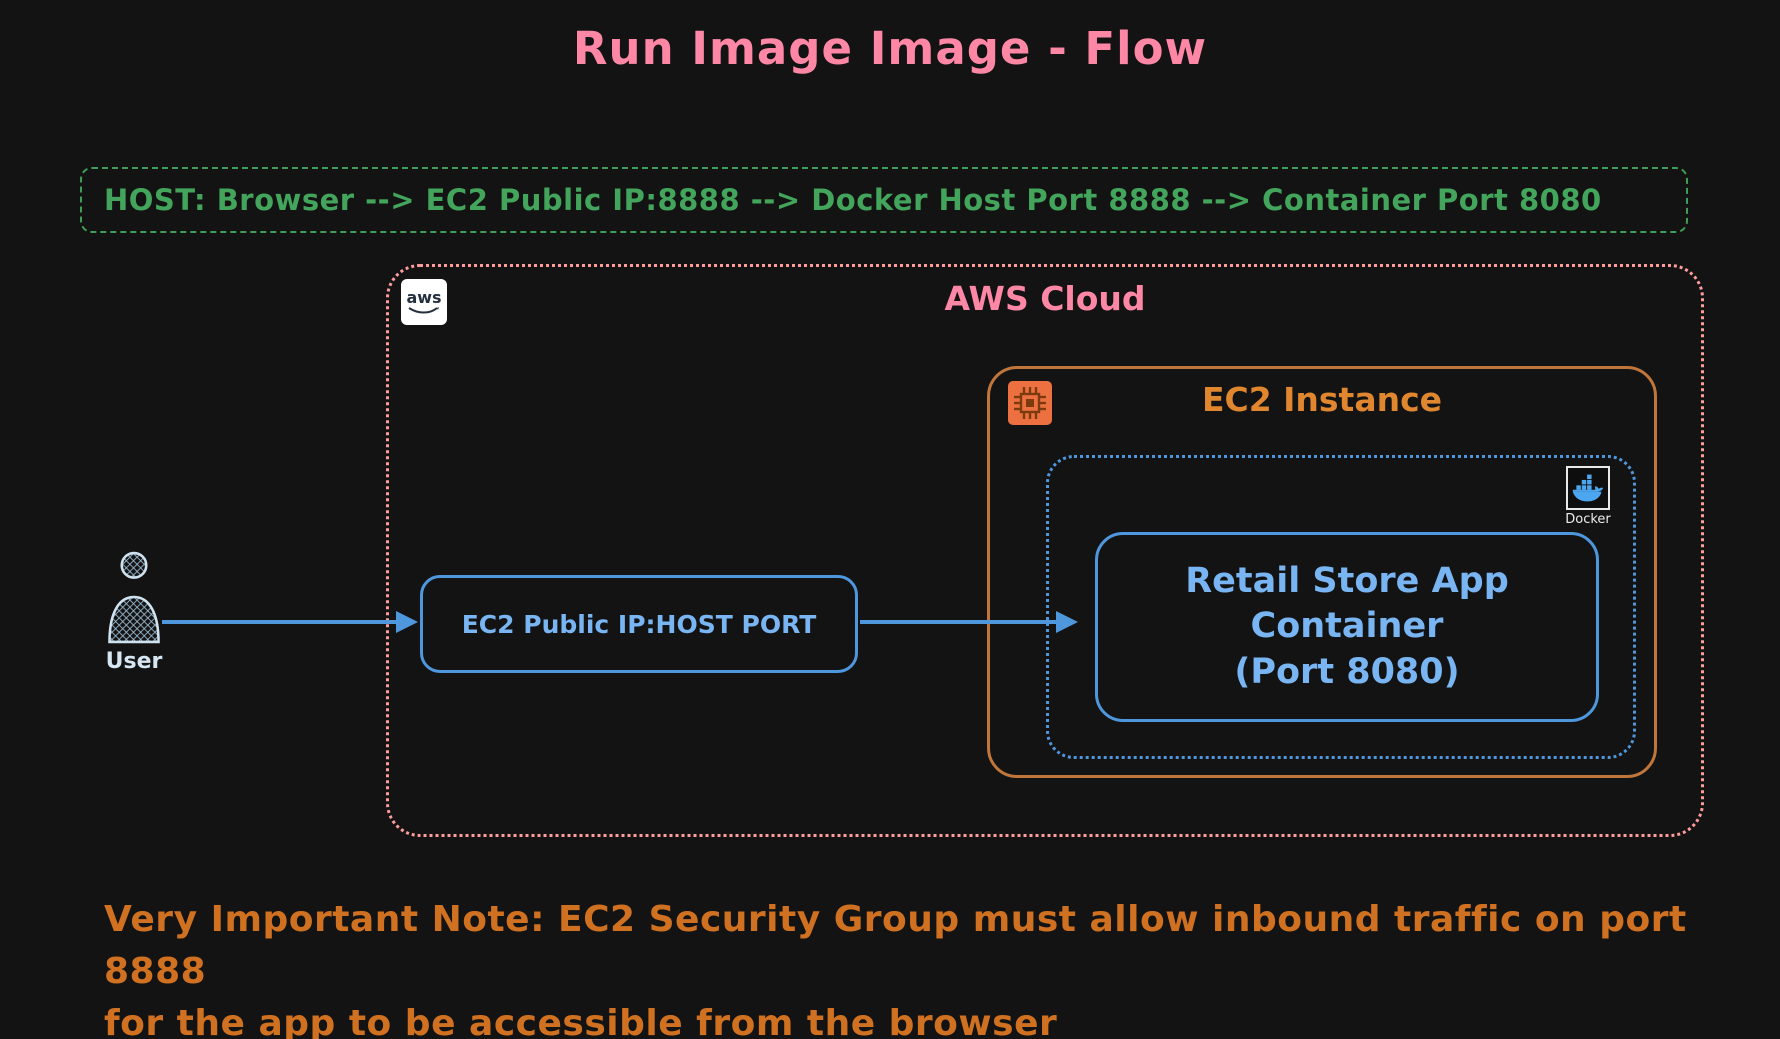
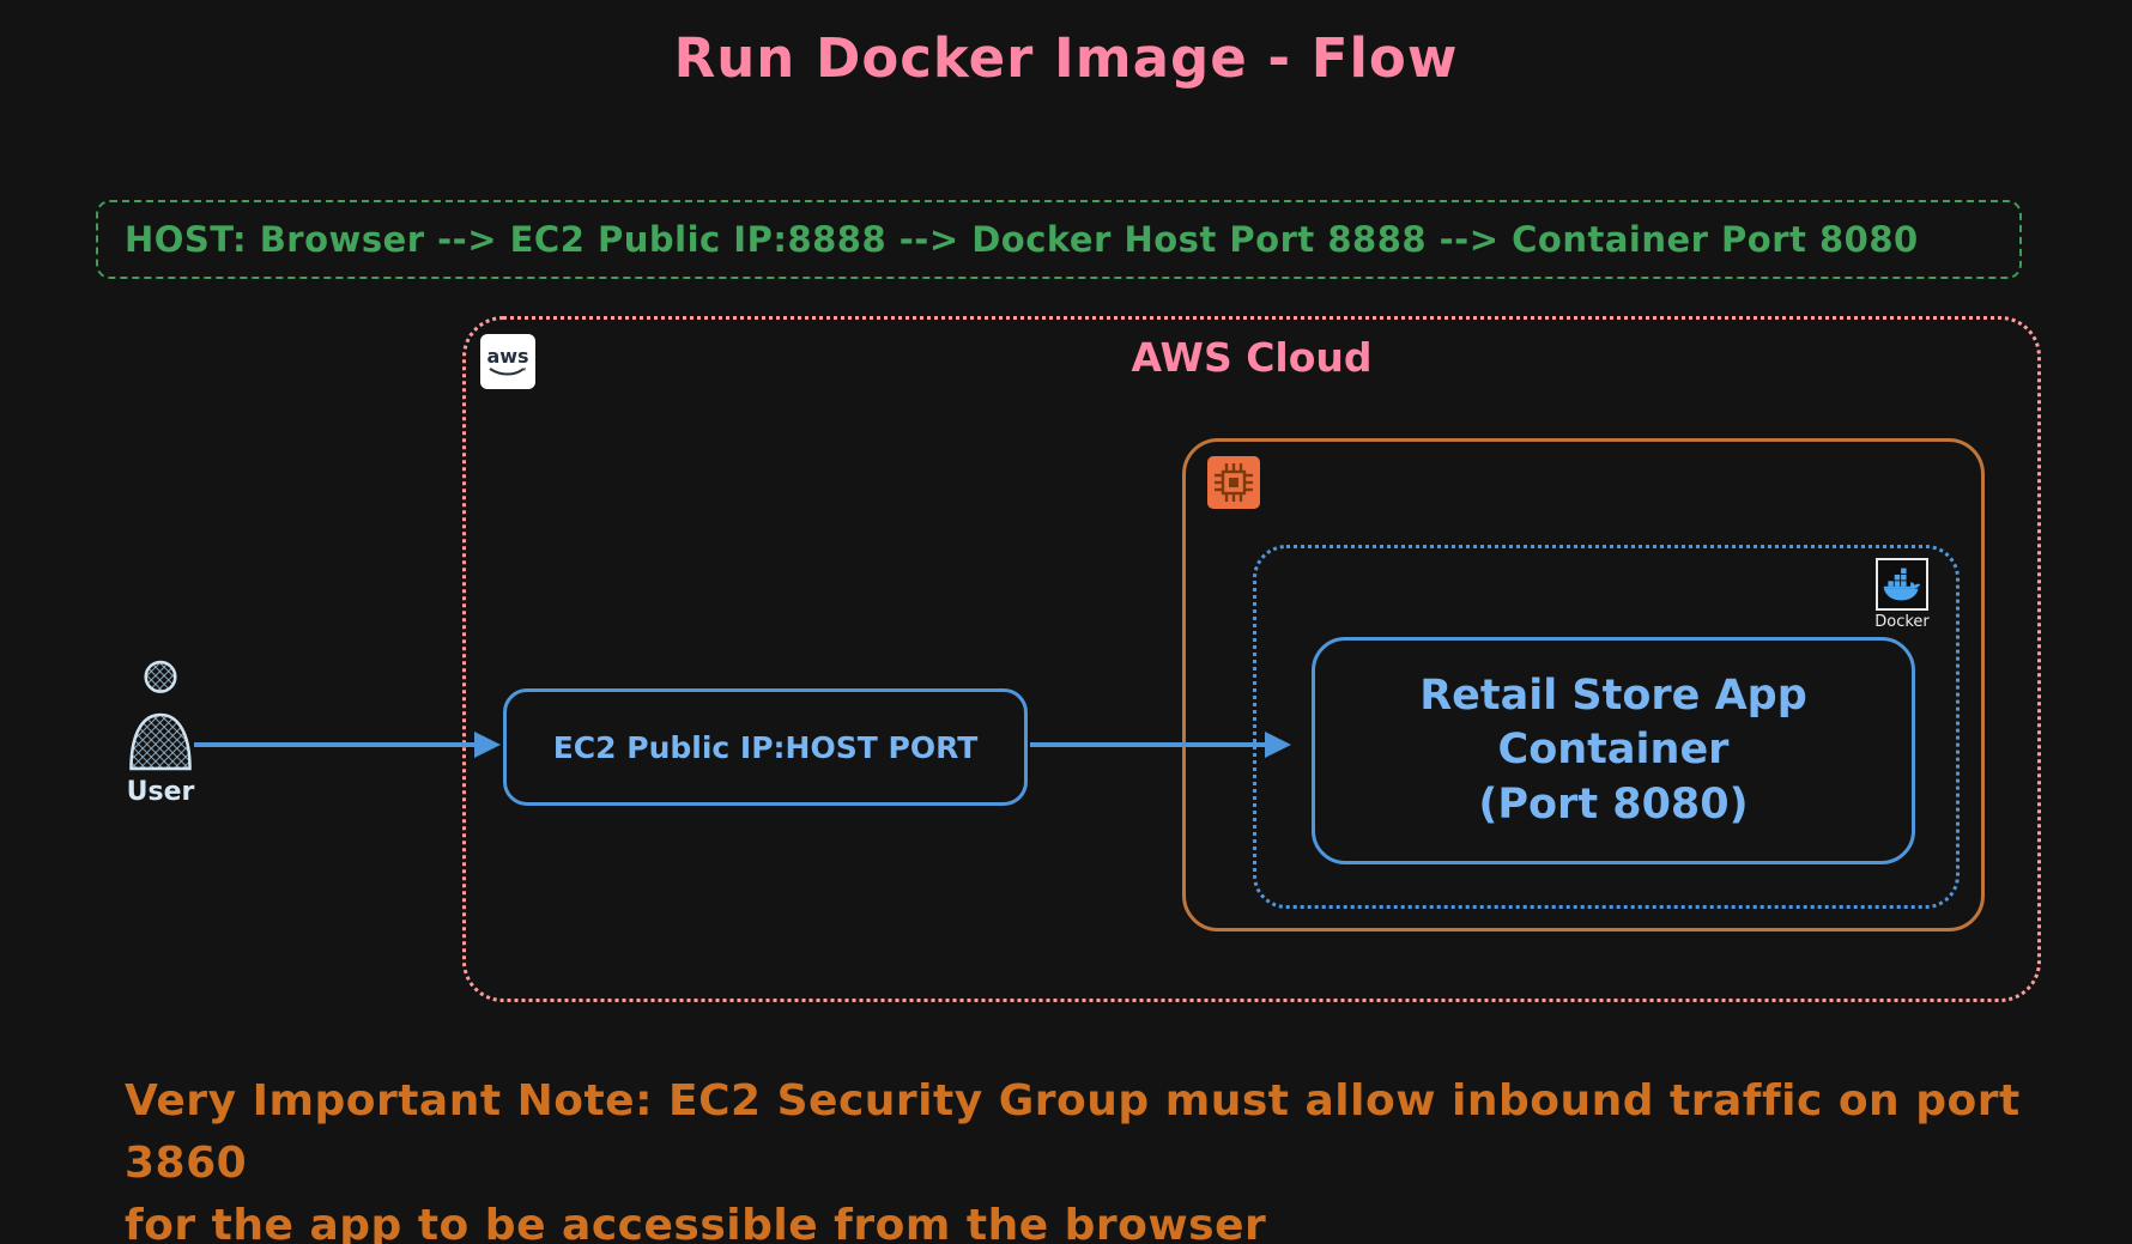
- Run Image Image - Flow
+ Run Docker Image - Flow
  HOST: Browser --> EC2 Public IP:8888 --> Docker Host Port 8888 --> Container Port 8080
  aws
  AWS Cloud
- EC2 Instance
  Docker
  Retail Store App
  Container
  (Port 8080)
  User
  EC2 Public IP:HOST PORT
- Very Important Note: EC2 Security Group must allow inbound traffic on port 8888
+ Very Important Note: EC2 Security Group must allow inbound traffic on port 3860
  for the app to be accessible from the browser
